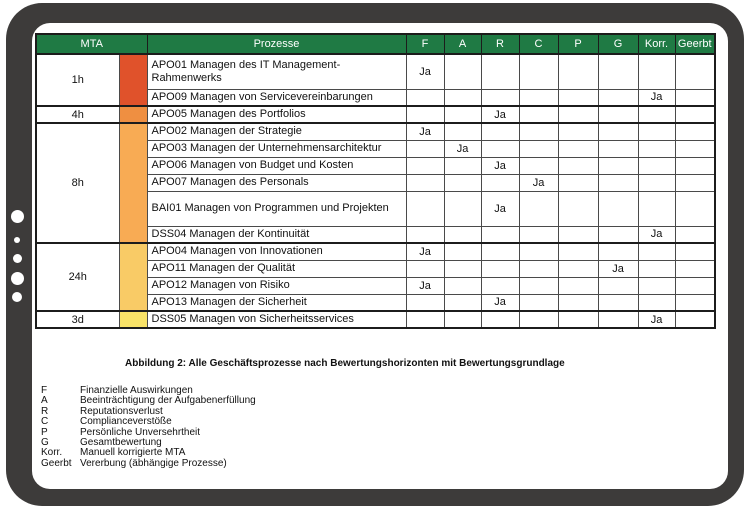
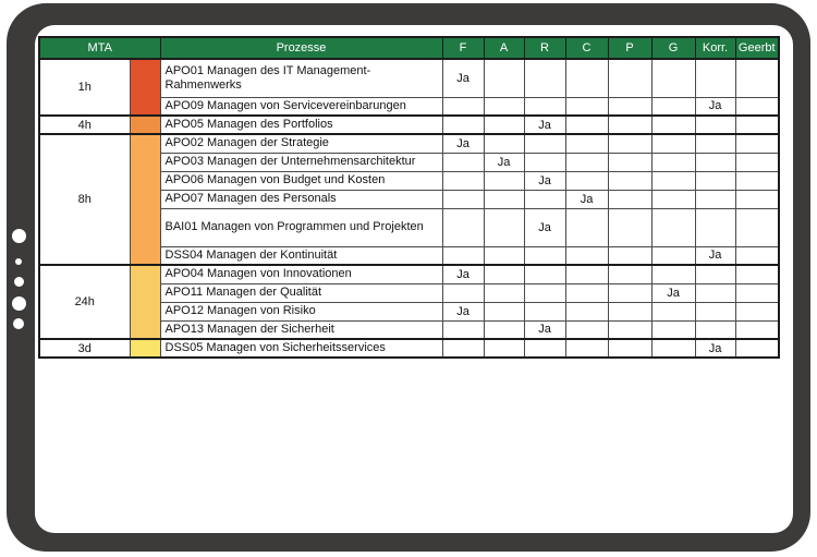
  MTA	Prozesse	F	A	R	C	P	G	Korr.	Geerbt
  1h		APO01 Managen des IT Management-Rahmenwerks	Ja
  APO09 Managen von Servicevereinbarungen							Ja
  4h		APO05 Managen des Portfolios			Ja
  8h		APO02 Managen der Strategie	Ja
  APO03 Managen der Unternehmensarchitektur		Ja
  APO06 Managen von Budget und Kosten			Ja
  APO07 Managen des Personals				Ja
  BAI01 Managen von Programmen und Projekten			Ja
  DSS04 Managen der Kontinuität							Ja
  24h		APO04 Managen von Innovationen	Ja
  APO11 Managen der Qualität						Ja
  APO12 Managen von Risiko	Ja
  APO13 Managen der Sicherheit			Ja
  3d		DSS05 Managen von Sicherheitsservices							Ja
- Abbildung 2: Alle Geschäftsprozesse nach Bewertungshorizonten mit Bewertungsgrundlage
- F
- Finanzielle Auswirkungen
- A
- Beeinträchtigung der Aufgabenerfüllung
- R
- Reputationsverlust
- C
- Complianceverstöße
- P
- Persönliche Unversehrtheit
- G
- Gesamtbewertung
- Korr.
- Manuell korrigierte MTA
- Geerbt
- Vererbung (äbhängige Prozesse)
